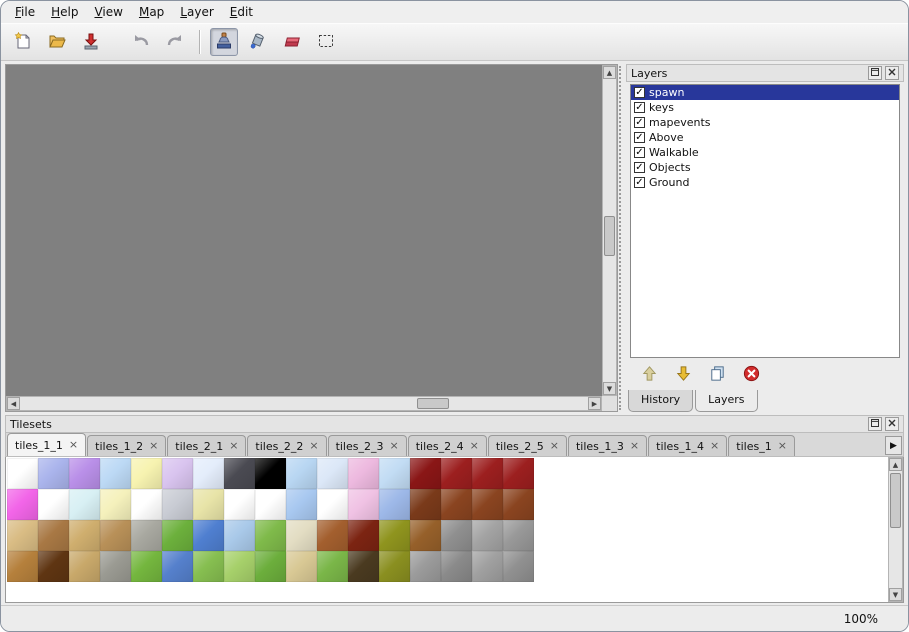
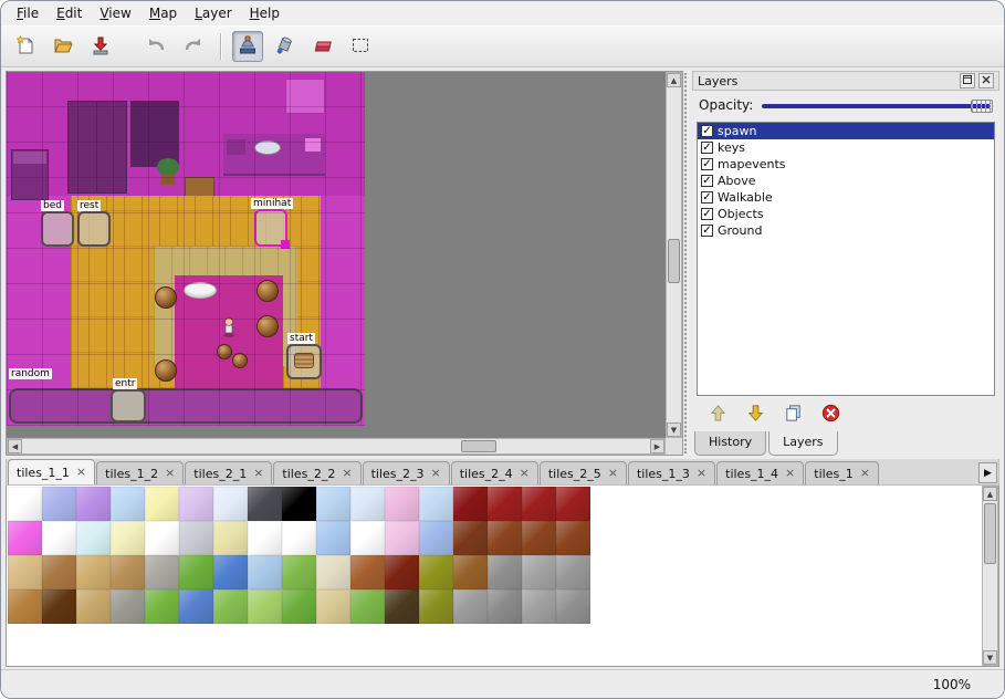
  File
- Help
+ Edit
  View
  Map
  Layer
- Edit
+ Help
+ bed
+ rest
+ minihat
+ start
+ random
+ entr
  ▲
  ▼
  ◀
  ▶
  Layers
+ Opacity:
  ✓
  spawn
  ✓
  keys
  ✓
  mapevents
  ✓
  Above
  ✓
  Walkable
  ✓
  Objects
  ✓
  Ground
  History
  Layers
- Tilesets
  tiles_1_1
  ×
  tiles_1_2
  ×
  tiles_2_1
  ×
  tiles_2_2
  ×
  tiles_2_3
  ×
  tiles_2_4
  ×
  tiles_2_5
  ×
  tiles_1_3
  ×
  tiles_1_4
  ×
  tiles_1
  ×
  ▶
  ▲
  ▼
  100%
